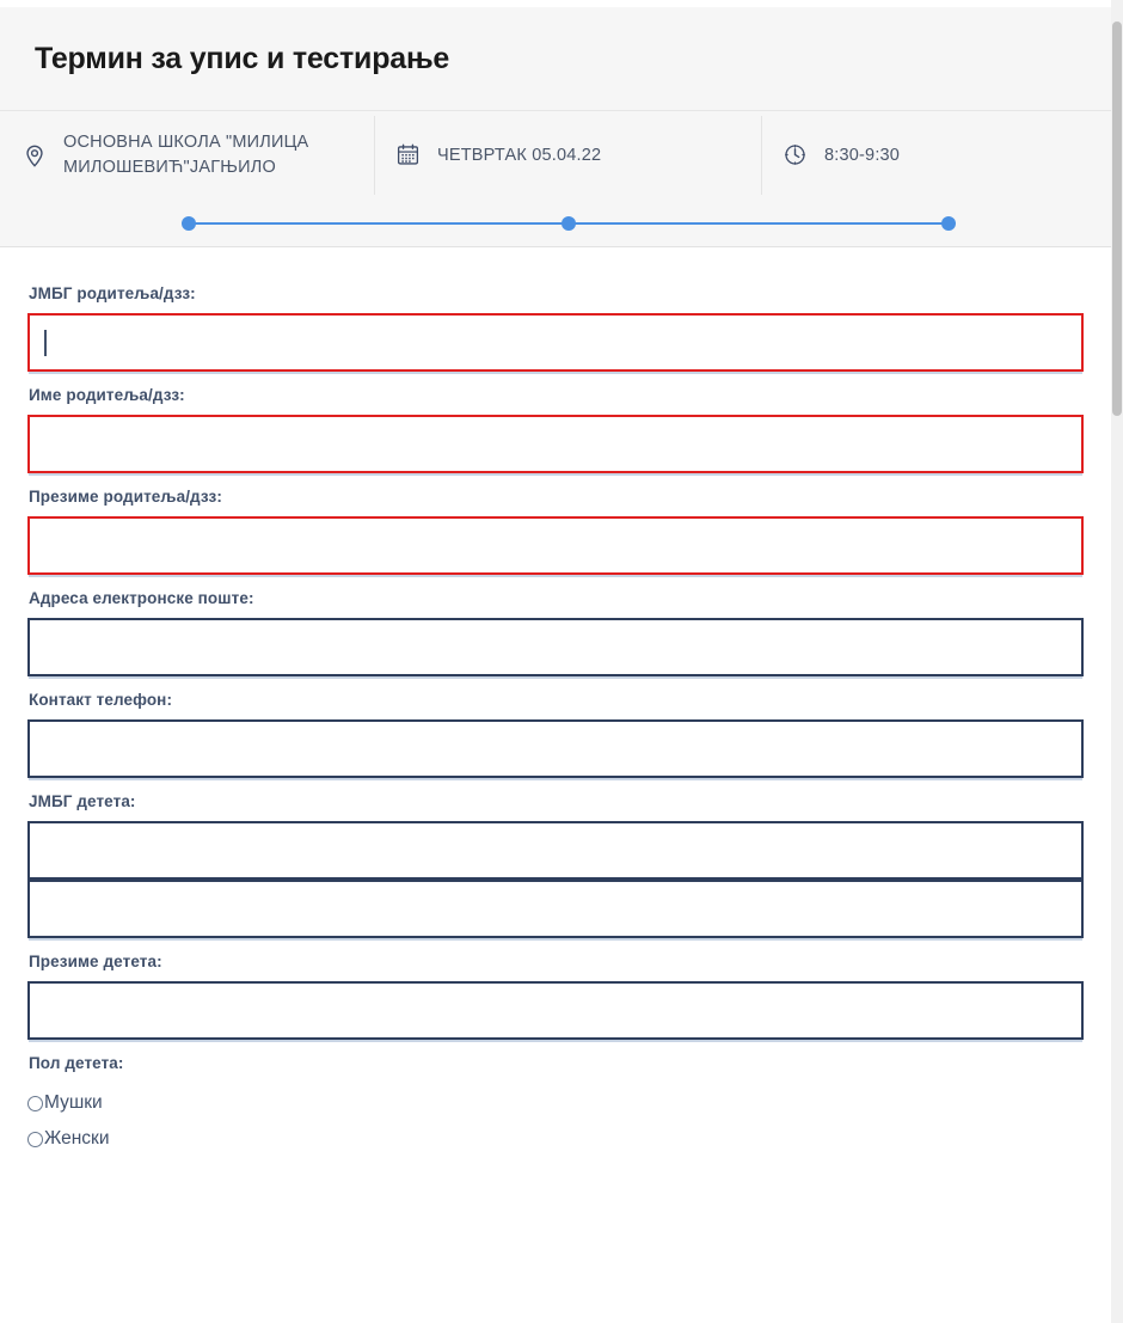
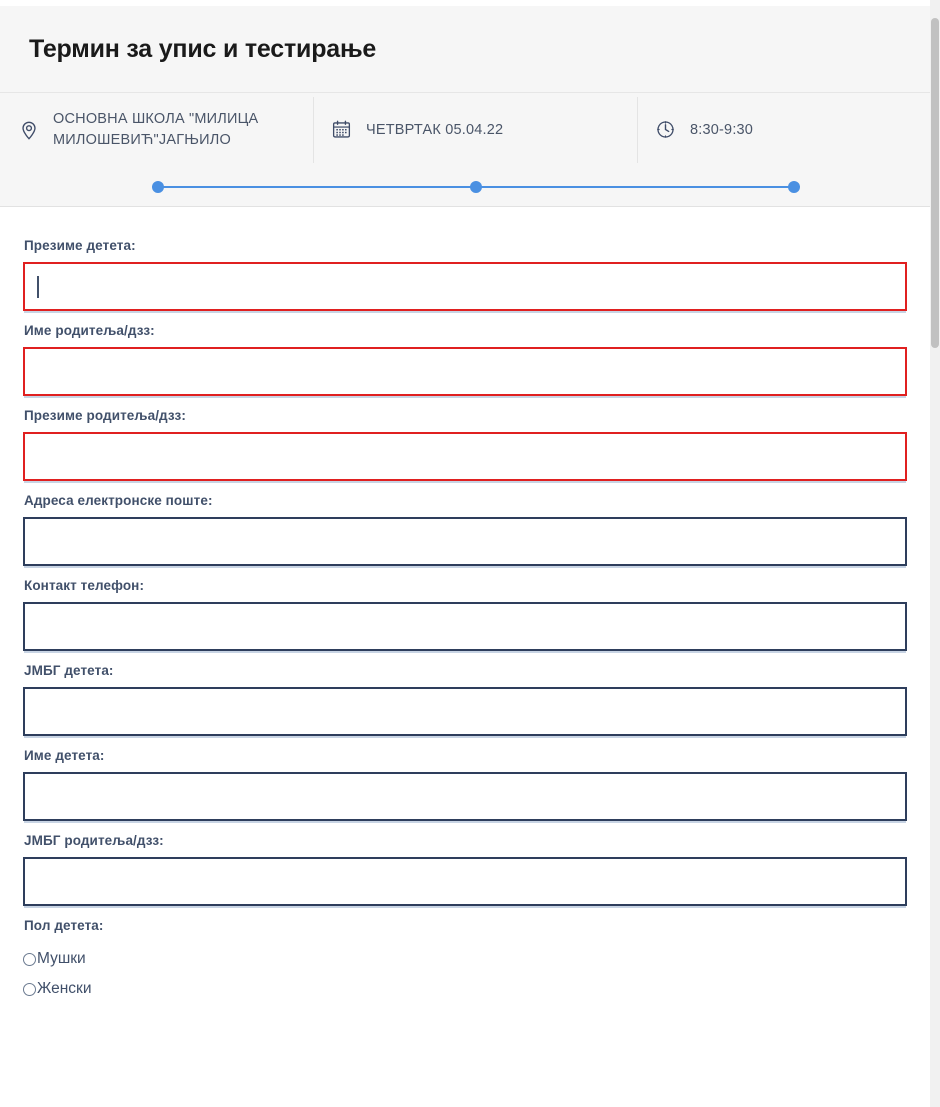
  Термин за упис и тестирање
  ОСНОВНА ШКОЛА "МИЛИЦА МИЛОШЕВИЋ"ЈАГЊИЛО
  ЧЕТВРТАК 05.04.22
  8:30-9:30
- ЈМБГ родитеља/дзз:
+ Презиме детета:
  Име родитеља/дзз:
  Презиме родитеља/дзз:
  Адреса електронске поште:
  Контакт телефон:
  ЈМБГ детета:
+ Име детета:
- Презиме детета:
+ ЈМБГ родитеља/дзз:
  Пол детета:
  Мушки
  Женски
